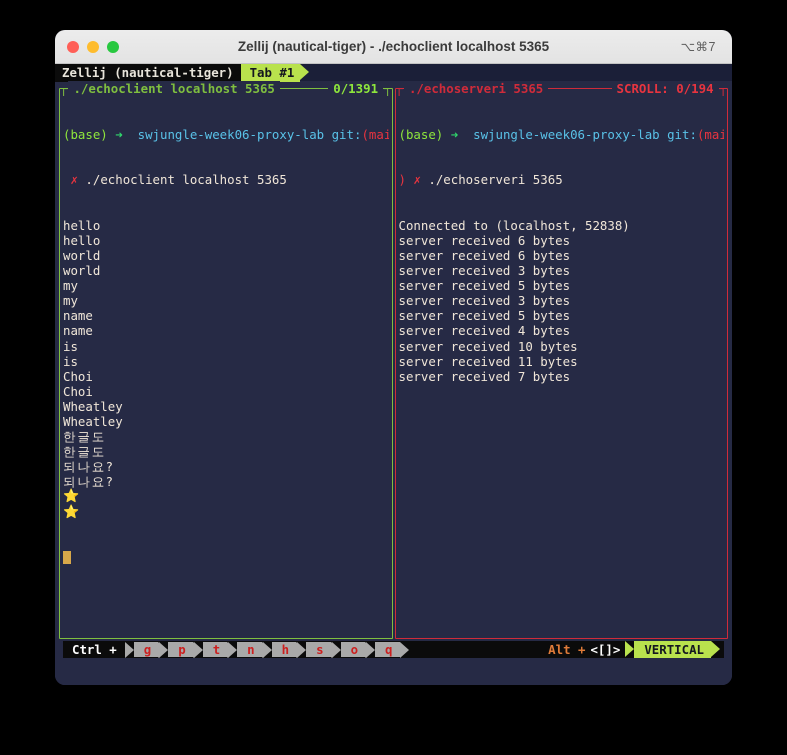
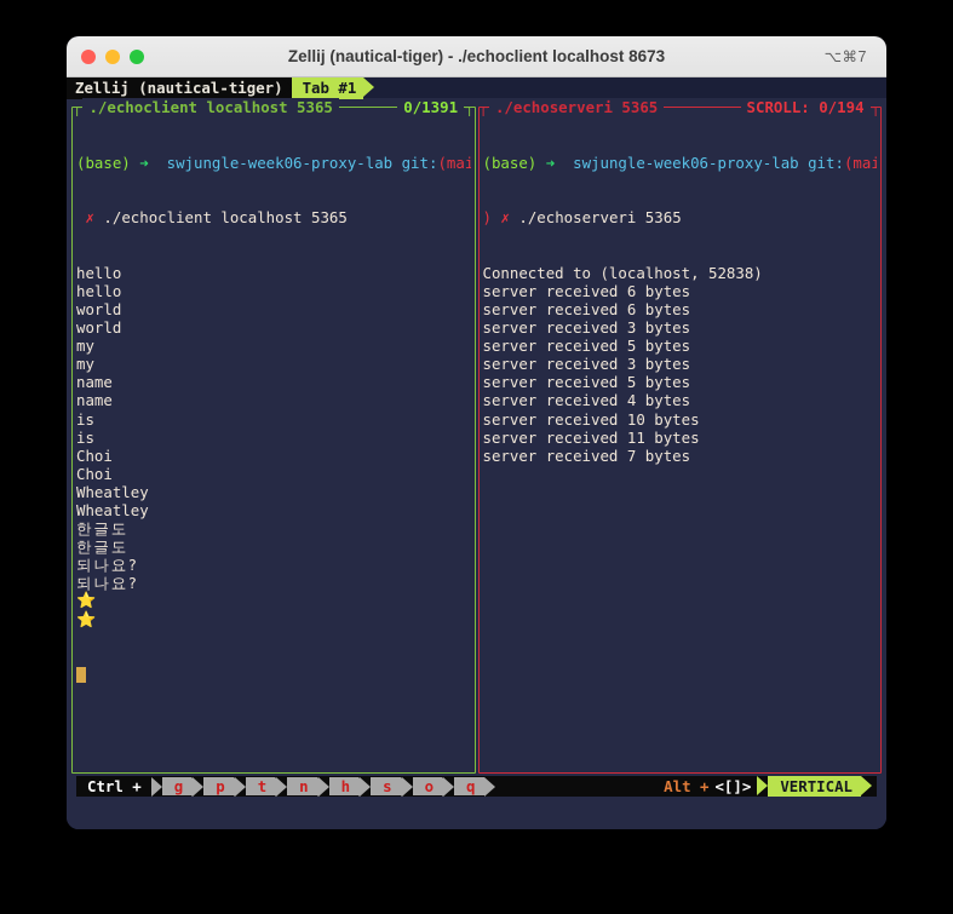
- Zellij (nautical-tiger) - ./echoclient localhost 5365
+ Zellij (nautical-tiger) - ./echoclient localhost 8673
  ⌥⌘7
  Zellij (nautical-tiger)
  Tab #1
  ┌
  ./echoclient localhost 5365
  0/1391
  ┐
  (base) ➜ swjungle-week06-proxy-lab git:(mai
  ✗ ./echoclient localhost 5365
  hello
  hello
  world
  world
  my
  my
  name
  name
  is
  is
  Choi
  Choi
  Wheatley
  Wheatley
  한글도
  한글도
  되나요?
  되나요?
  ⭐
  ⭐
  ┌
  ./echoserveri 5365
  SCROLL: 0/194
  ┐
  (base) ➜ swjungle-week06-proxy-lab git:(mai
  ) ✗ ./echoserveri 5365
  Connected to (localhost, 52838)
  server received 6 bytes
  server received 6 bytes
  server received 3 bytes
  server received 5 bytes
  server received 3 bytes
  server received 5 bytes
  server received 4 bytes
  server received 10 bytes
  server received 11 bytes
  server received 7 bytes
  Ctrl +
  g p t n h s o q
  Alt +
  <[]>
  VERTICAL
